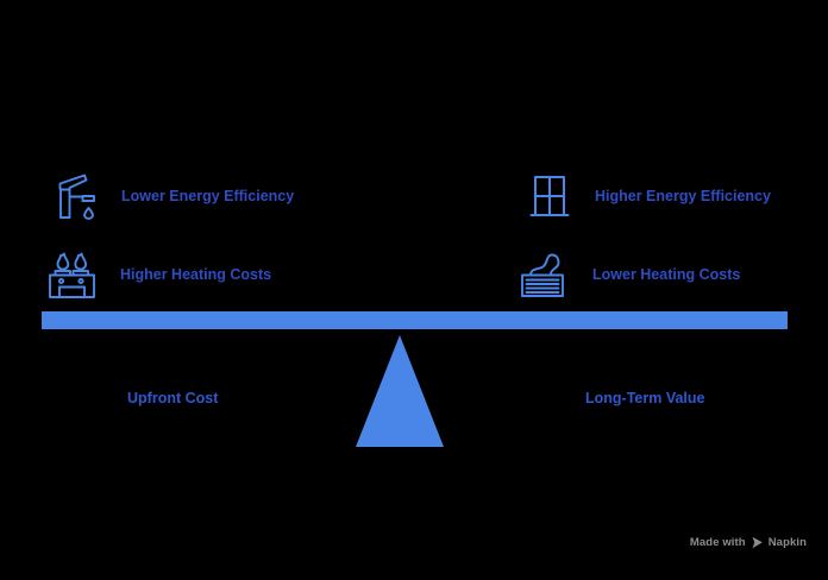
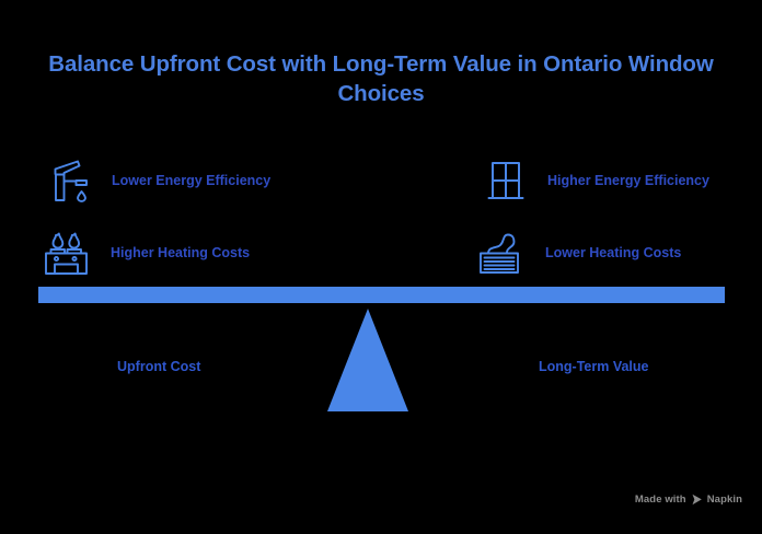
+ Balance Upfront Cost with Long-Term Value in Ontario Window Choices
  Lower Energy Efficiency
  Higher Heating Costs
  Higher Energy Efficiency
  Lower Heating Costs
  Upfront Cost
  Long-Term Value
  Made with
  Napkin
